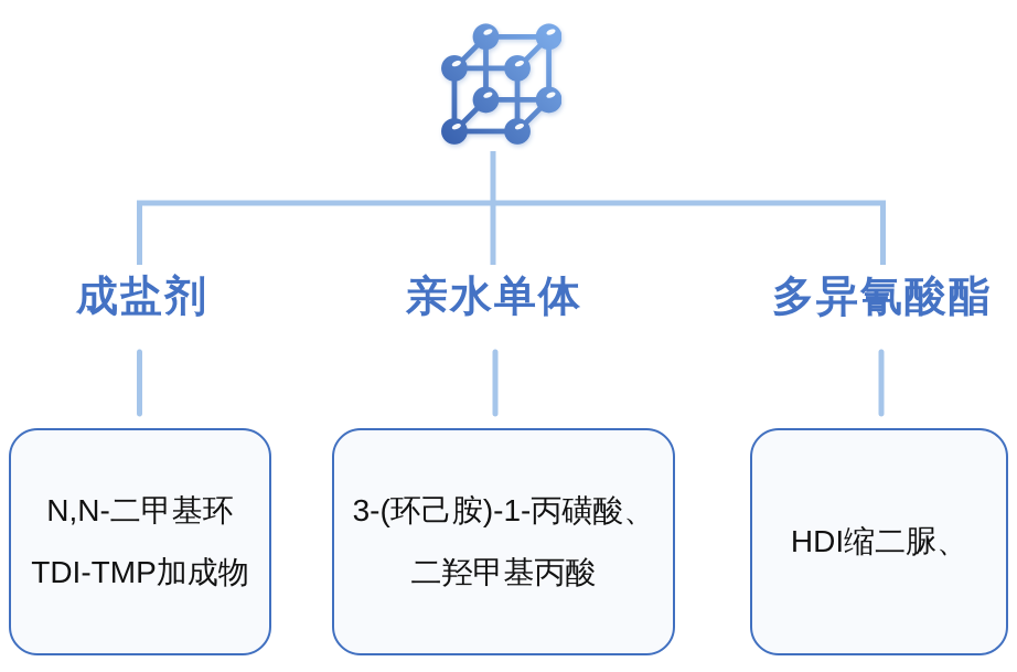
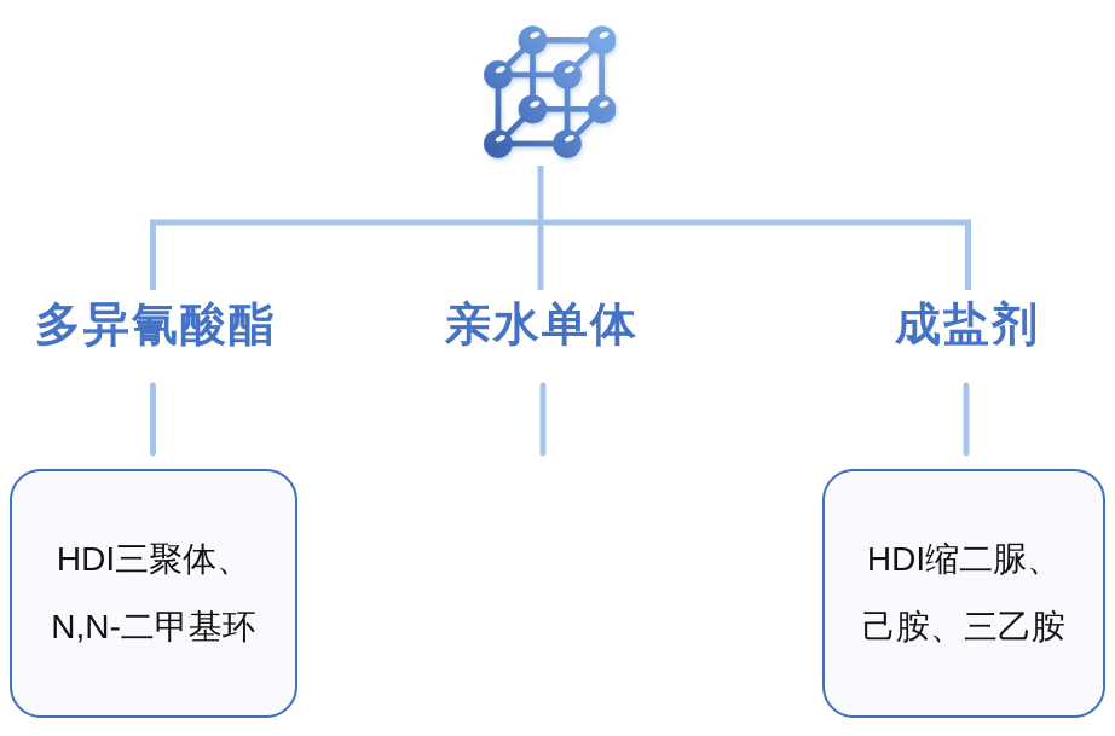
- 成盐剂
+ 多异氰酸酯
  亲水单体
- 多异氰酸酯
+ 成盐剂
+ HDI三聚体、
  N,N-二甲基环
- TDI-TMP加成物
- 3-(环己胺)-1-丙磺酸、
- 二羟甲基丙酸
  HDI缩二脲、
+ 己胺、三乙胺
